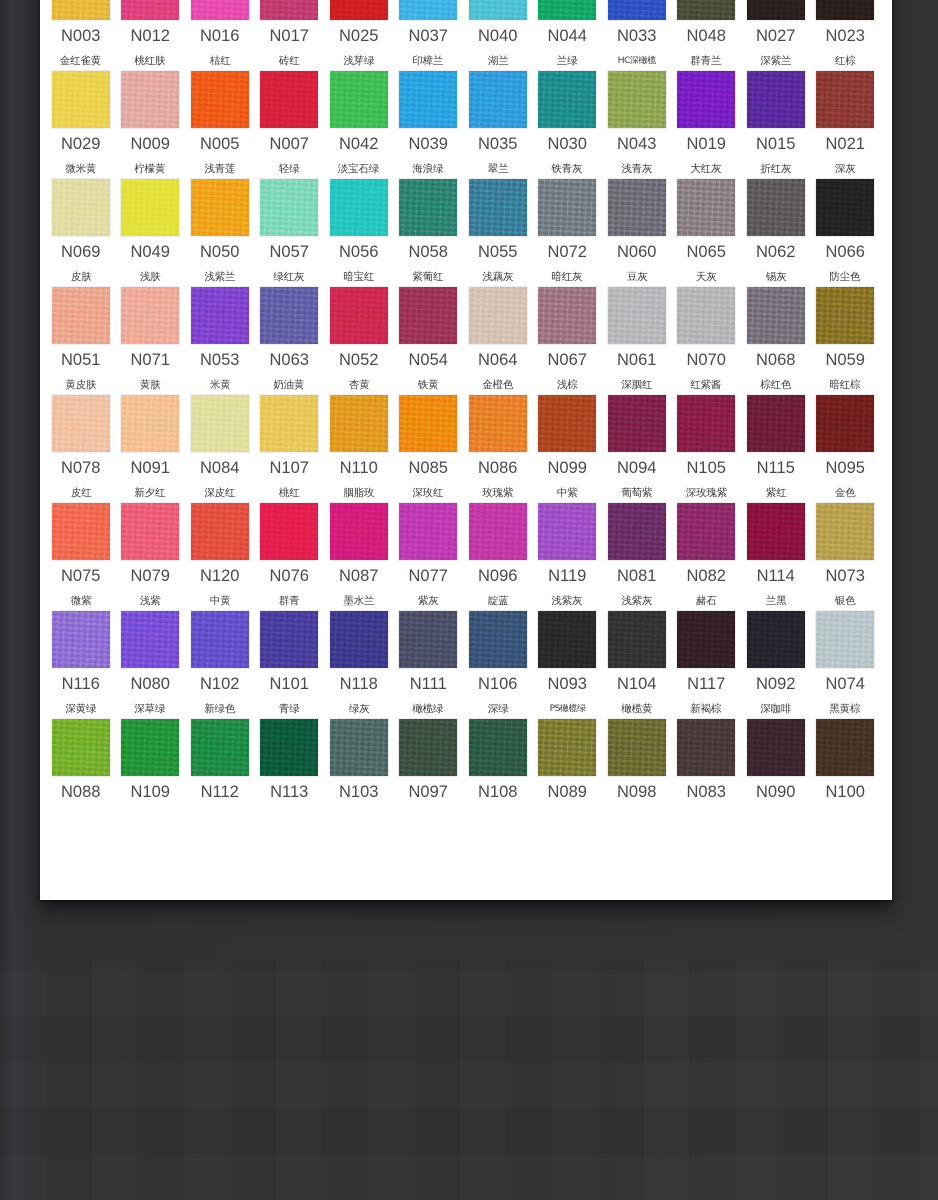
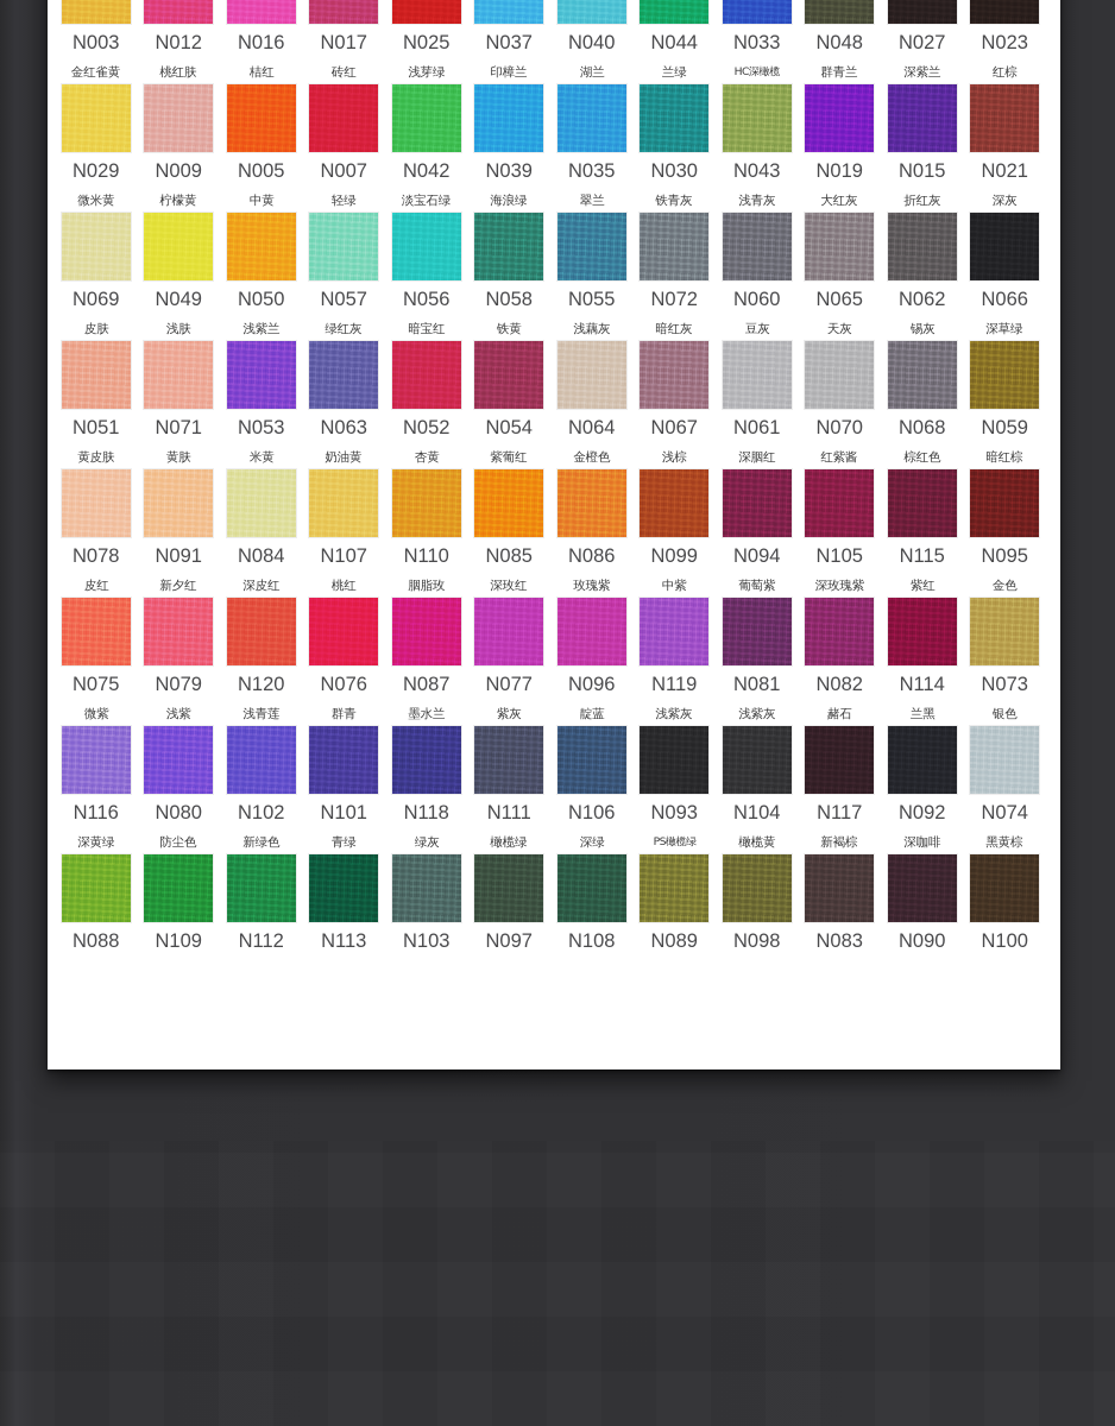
  N003
  N012
  N016
  N017
  N025
  N037
  N040
  N044
  N033
  N048
  N027
  N023
  金红雀黄
  N029
  桃红肤
  N009
  桔红
  N005
  砖红
  N007
  浅芽绿
  N042
  印樟兰
  N039
  湖兰
  N035
  兰绿
  N030
  HC深橄榄
  N043
  群青兰
  N019
  深紫兰
  N015
  红棕
  N021
  微米黄
  N069
  柠檬黄
  N049
- 浅青莲
+ 中黄
  N050
  轻绿
  N057
  淡宝石绿
  N056
  海浪绿
  N058
  翠兰
  N055
  铁青灰
  N072
  浅青灰
  N060
  大红灰
  N065
  折红灰
  N062
  深灰
  N066
  皮肤
  N051
  浅肤
  N071
  浅紫兰
  N053
  绿红灰
  N063
  暗宝红
  N052
- 紫葡红
+ 铁黄
  N054
  浅藕灰
  N064
  暗红灰
  N067
  豆灰
  N061
  天灰
  N070
  锡灰
  N068
- 防尘色
+ 深草绿
  N059
  黄皮肤
  N078
  黄肤
  N091
  米黄
  N084
  奶油黄
  N107
  杏黄
  N110
- 铁黄
+ 紫葡红
  N085
  金橙色
  N086
  浅棕
  N099
  深胭红
  N094
  红紫酱
  N105
  棕红色
  N115
  暗红棕
  N095
  皮红
  N075
  新夕红
  N079
  深皮红
  N120
  桃红
  N076
  胭脂玫
  N087
  深玫红
  N077
  玫瑰紫
  N096
  中紫
  N119
  葡萄紫
  N081
  深玫瑰紫
  N082
  紫红
  N114
  金色
  N073
  微紫
  N116
  浅紫
  N080
- 中黄
+ 浅青莲
  N102
  群青
  N101
  墨水兰
  N118
  紫灰
  N111
  靛蓝
  N106
  浅紫灰
  N093
  浅紫灰
  N104
  赭石
  N117
  兰黑
  N092
  银色
  N074
  深黄绿
  N088
- 深草绿
+ 防尘色
  N109
  新绿色
  N112
  青绿
  N113
  绿灰
  N103
  橄榄绿
  N097
  深绿
  N108
  PS橄榄绿
  N089
  橄榄黄
  N098
  新褐棕
  N083
  深咖啡
  N090
  黑黄棕
  N100
